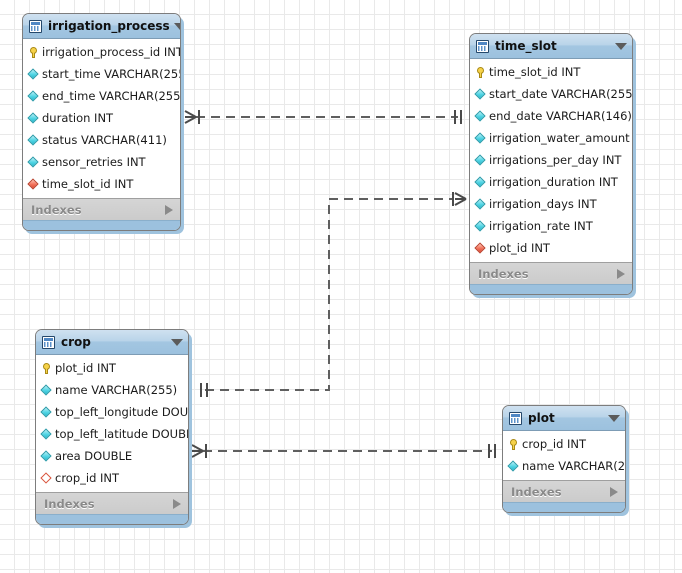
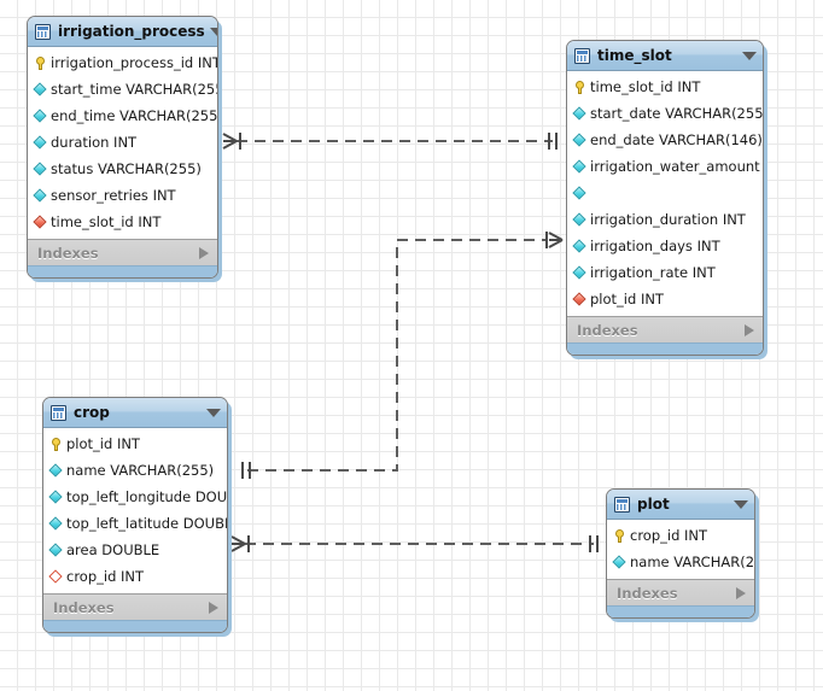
  irrigation_process
  irrigation_process_id INT
  start_time VARCHAR(25
  end_time VARCHAR(255
  duration INT
- status VARCHAR(411)
+ status VARCHAR(255)
  sensor_retries INT
  time_slot_id INT
  Indexes
  time_slot
  time_slot_id INT
  start_date VARCHAR(255
  end_date VARCHAR(146)
  irrigation_water_amount
- irrigations_per_day INT
  irrigation_duration INT
  irrigation_days INT
  irrigation_rate INT
  plot_id INT
  Indexes
  crop
  plot_id INT
  name VARCHAR(255)
  top_left_longitude DOU
  top_left_latitude DOUB
  area DOUBLE
  crop_id INT
  Indexes
  plot
  crop_id INT
  name VARCHAR(2
  Indexes
